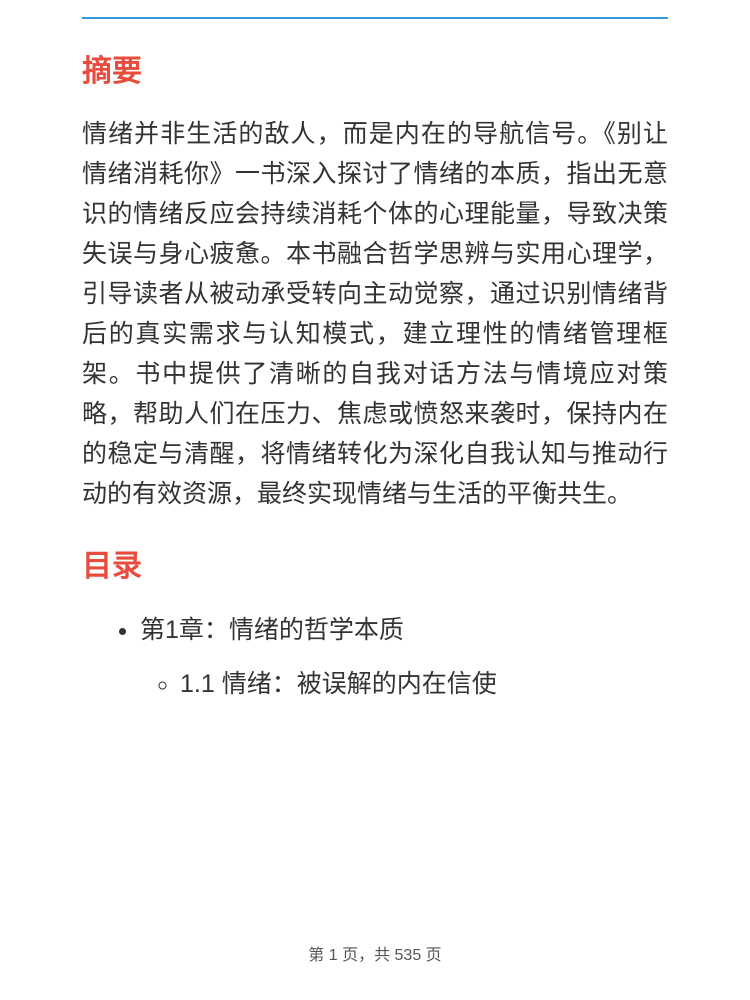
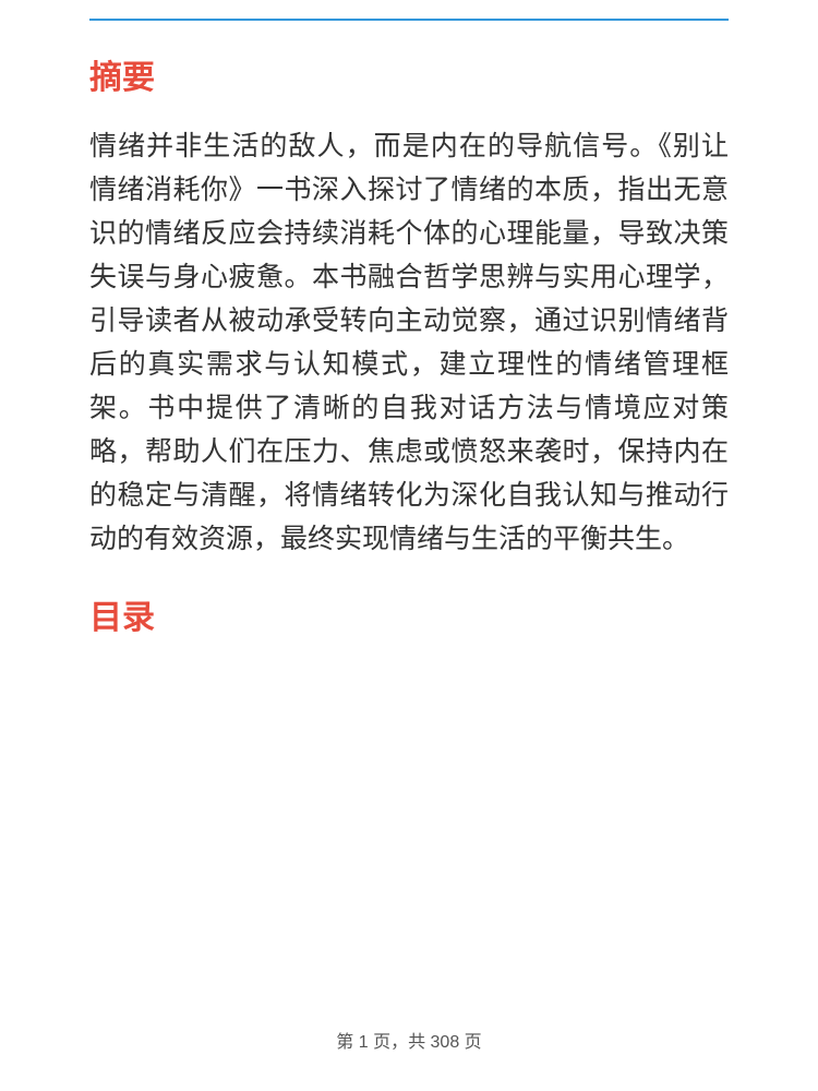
  摘要
  情绪并非生活的敌人，而是内在的导航信号。《别让情绪消耗你》一书深入探讨了情绪的本质，指出无意识的情绪反应会持续消耗个体的心理能量，导致决策失误与身心疲惫。本书融合哲学思辨与实用心理学，引导读者从被动承受转向主动觉察，通过识别情绪背后的真实需求与认知模式，建立理性的情绪管理框架。书中提供了清晰的自我对话方法与情境应对策略，帮助人们在压力、焦虑或愤怒来袭时，保持内在的稳定与清醒，将情绪转化为深化自我认知与推动行动的有效资源，最终实现情绪与生活的平衡共生。
  目录
- 第1章：情绪的哲学本质
- 1.1 情绪：被误解的内在信使
- 第 1 页，共 535 页
+ 第 1 页，共 308 页
